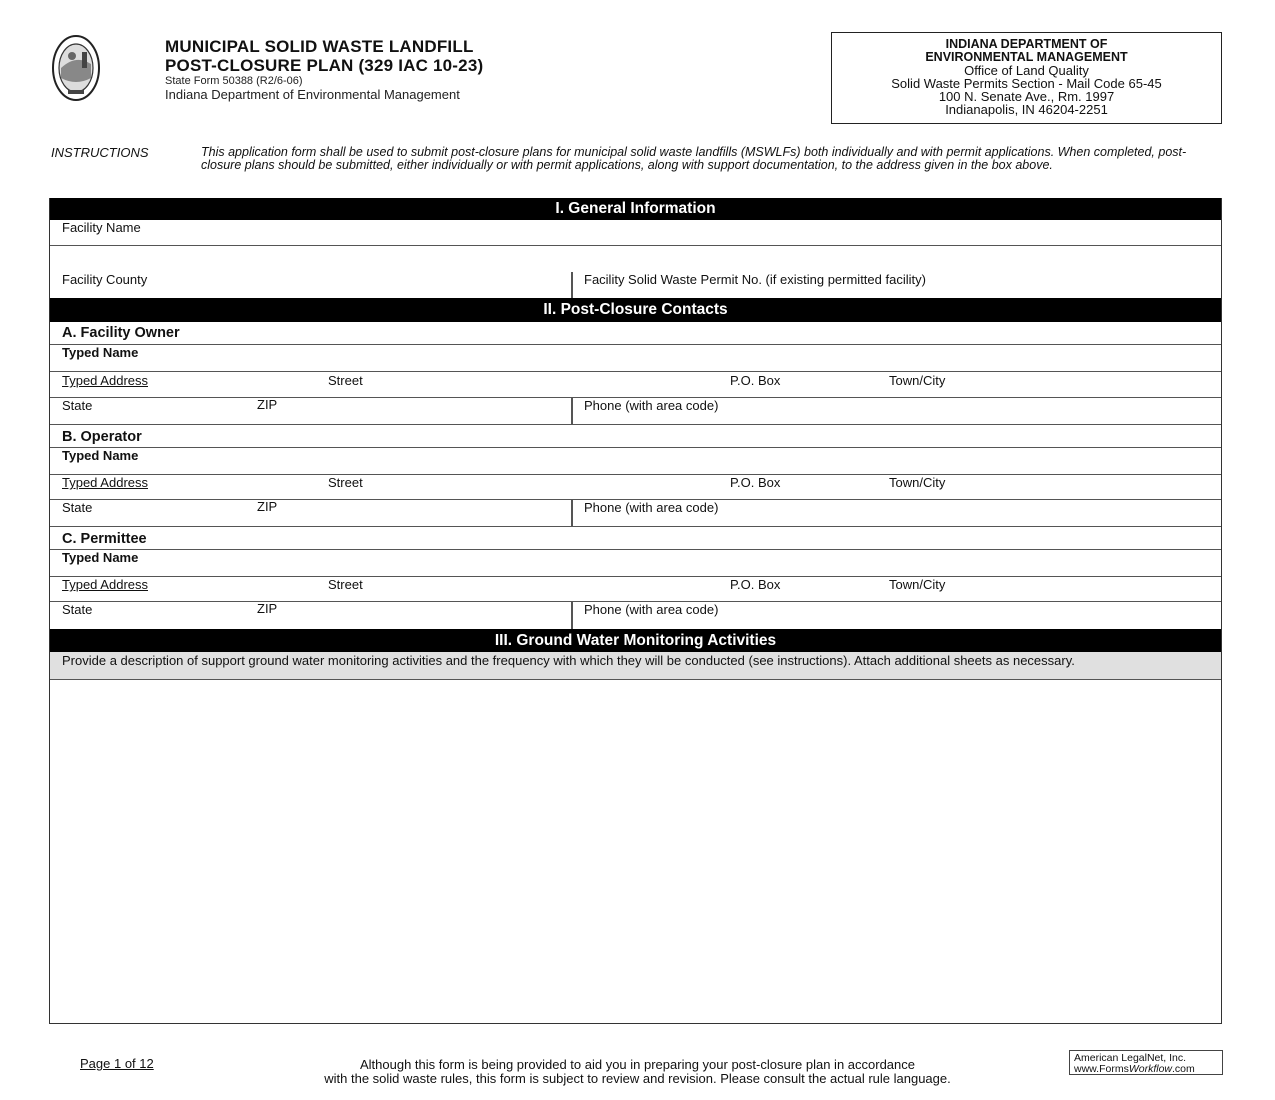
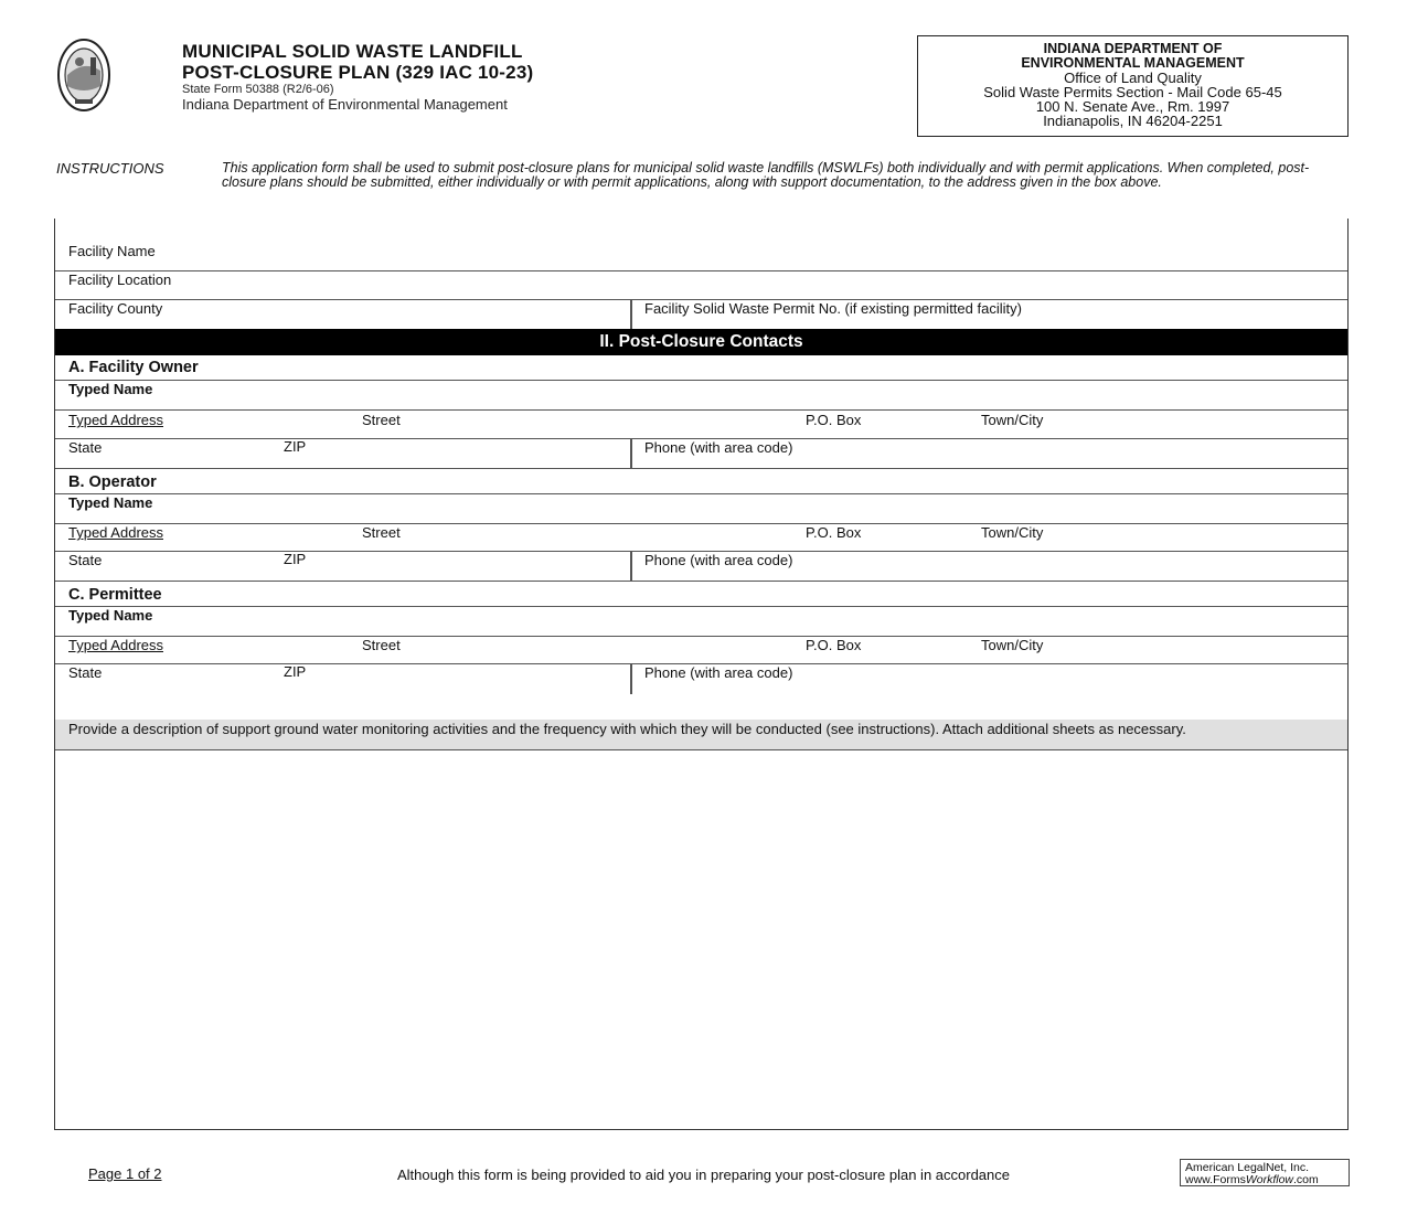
  MUNICIPAL SOLID WASTE LANDFILL
  POST-CLOSURE PLAN (329 IAC 10-23)
  State Form 50388 (R2/6-06)
  Indiana Department of Environmental Management
  INDIANA DEPARTMENT OF
  ENVIRONMENTAL MANAGEMENT
  Office of Land Quality
  Solid Waste Permits Section - Mail Code 65-45
  100 N. Senate Ave., Rm. 1997
  Indianapolis, IN 46204-2251
  INSTRUCTIONS
  This application form shall be used to submit post-closure plans for municipal solid waste landfills (MSWLFs) both individually and with permit applications. When completed, post-closure plans should be submitted, either individually or with permit applications, along with support documentation, to the address given in the box above.
- I. General Information
  Facility Name
+ Facility Location
  Facility County
  Facility Solid Waste Permit No. (if existing permitted facility)
  II. Post-Closure Contacts
  A. Facility Owner
  Typed Name
  Typed Address
  Street
  P.O. Box
  Town/City
  State
  ZIP
  Phone (with area code)
  B. Operator
  Typed Name
  Typed Address
  Street
  P.O. Box
  Town/City
  State
  ZIP
  Phone (with area code)
  C. Permittee
  Typed Name
  Typed Address
  Street
  P.O. Box
  Town/City
  State
  ZIP
  Phone (with area code)
- III. Ground Water Monitoring Activities
  Provide a description of support ground water monitoring activities and the frequency with which they will be conducted (see instructions). Attach additional sheets as necessary.
- Page 1 of 12
+ Page 1 of 2
  Although this form is being provided to aid you in preparing your post-closure plan in accordance
- with the solid waste rules, this form is subject to review and revision. Please consult the actual rule language.
  American LegalNet, Inc.
  www.FormsWorkflow.com
